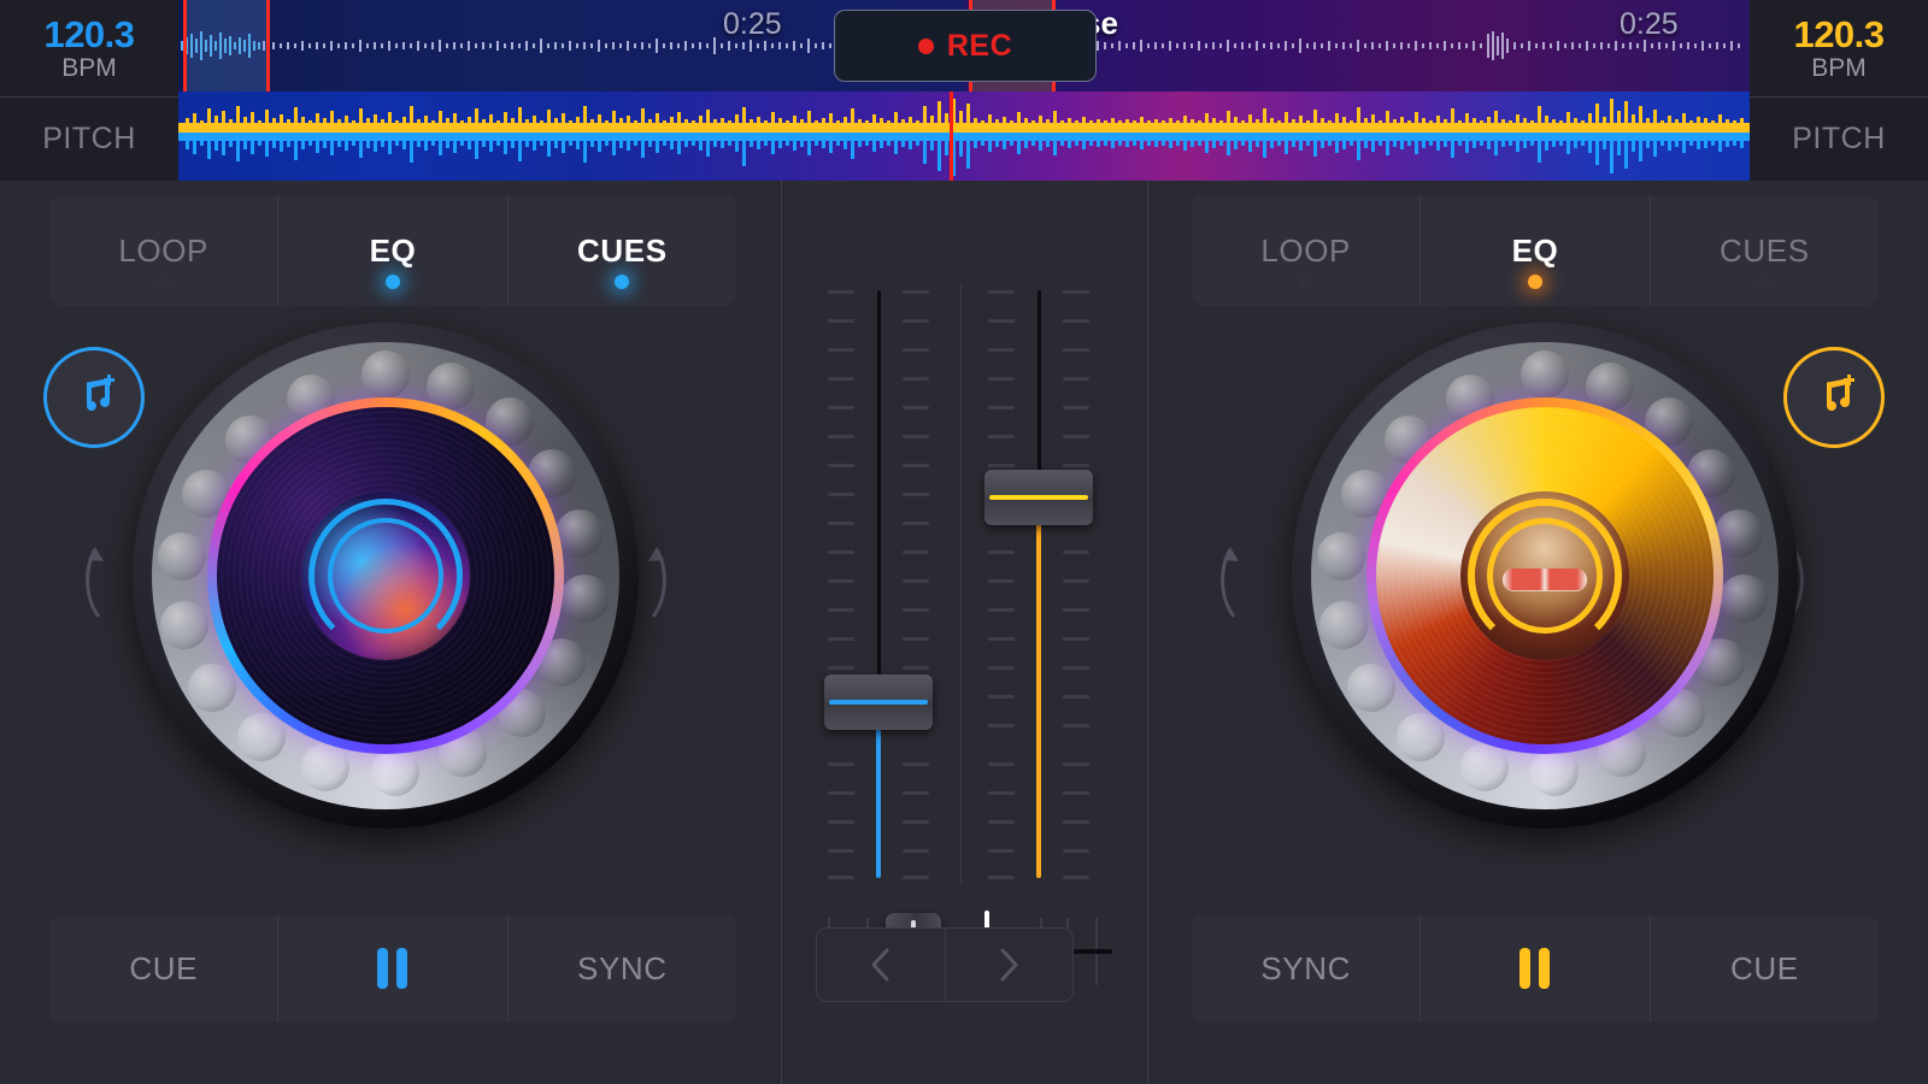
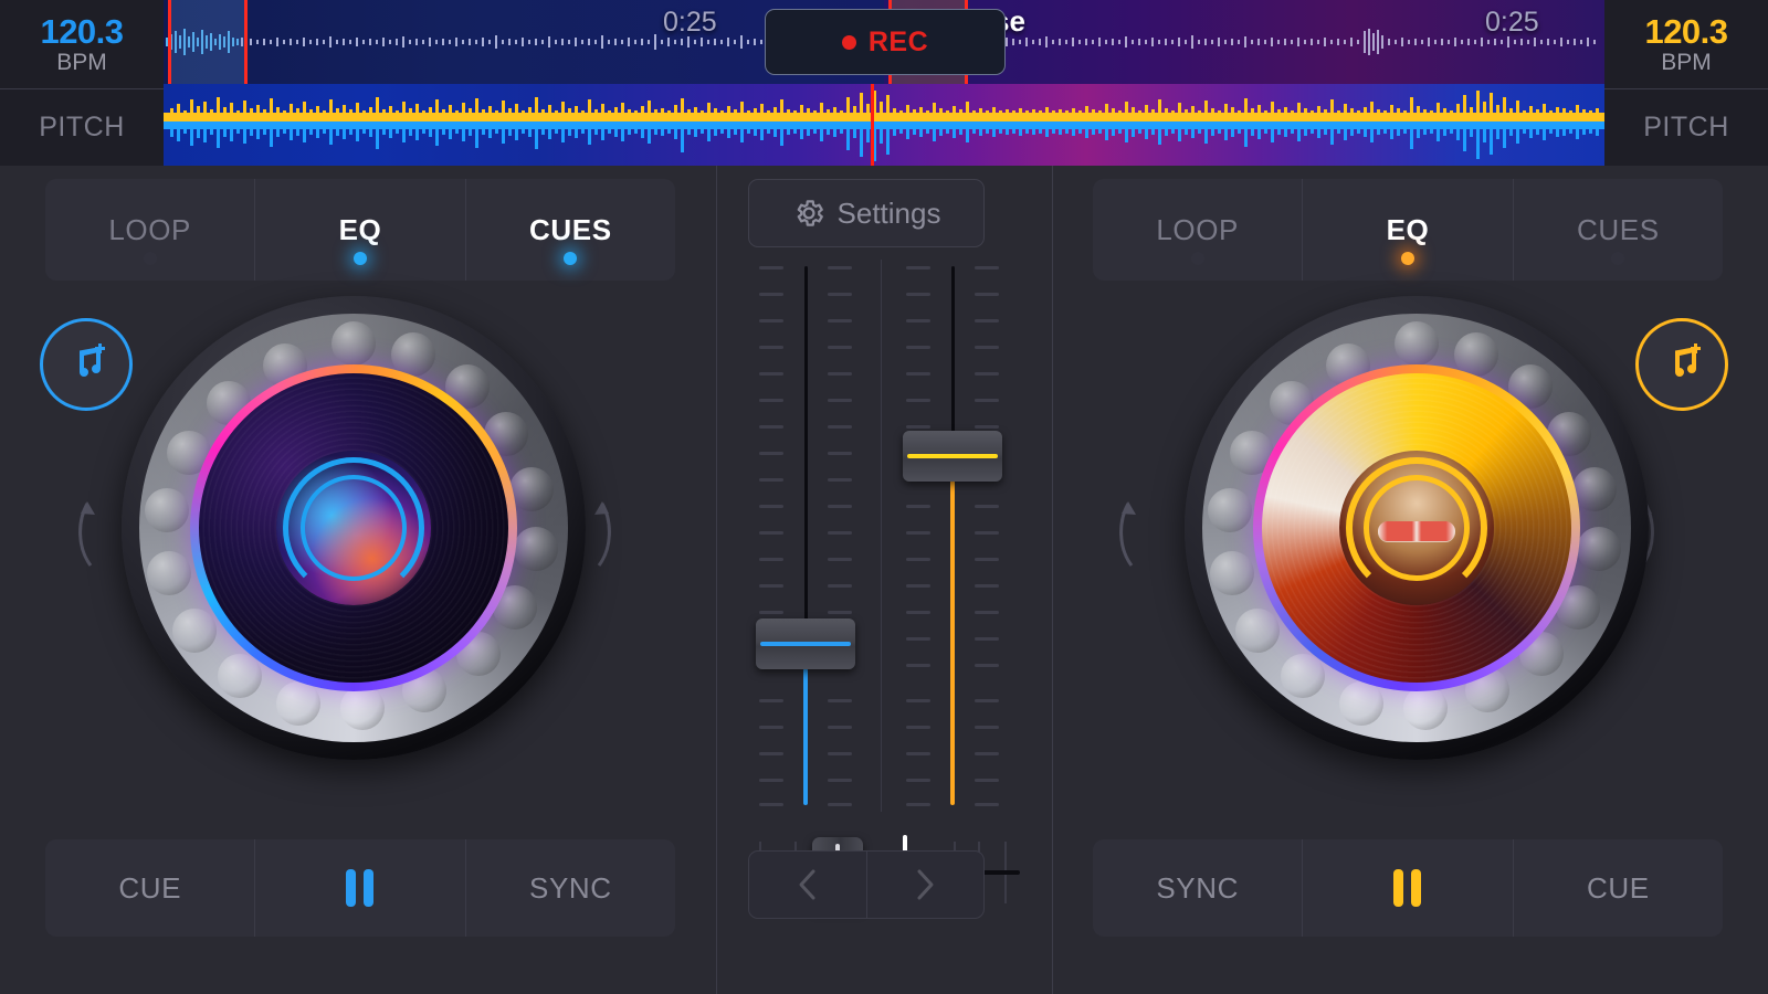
  120.3
  BPM
  PITCH
  0:25
  0:25
  REC
  120.3
  BPM
  PITCH
  LOOP
  EQ
  CUES
  CUE
  SYNC
+ Settings
  LOOP
  EQ
  CUES
  SYNC
  CUE
